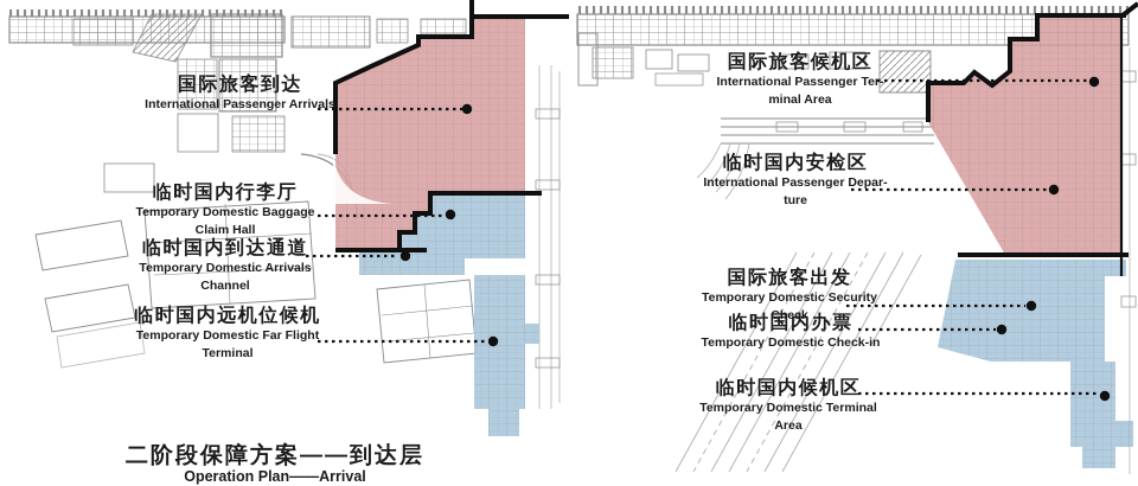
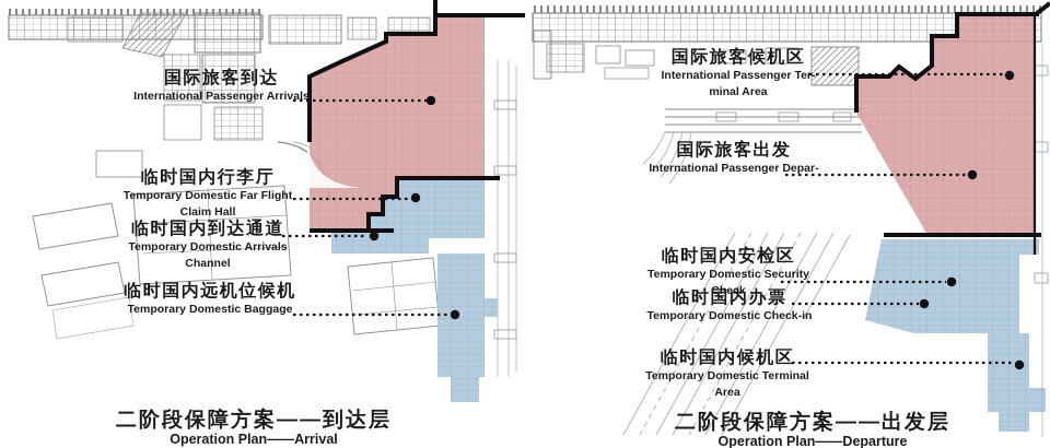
  国际旅客到达
  International Passenger Arrivals
  临时国内行李厅
- Temporary Domestic Baggage
+ Temporary Domestic Far Flight
  Claim Hall
  临时国内到达通道
  Temporary Domestic Arrivals
  Channel
  临时国内远机位候机
- Temporary Domestic Far Flight
+ Temporary Domestic Baggage
- Terminal
  二阶段保障方案——到达层
  Operation Plan——Arrival
  国际旅客候机区
  International Passenger Ter-
  minal Area
- 临时国内安检区
+ 国际旅客出发
  International Passenger Depar-
- ture
- 国际旅客出发
+ 临时国内安检区
  Temporary Domestic Security
  Check
  临时国内办票
  Temporary Domestic Check-in
  临时国内候机区
  Temporary Domestic Terminal
  Area
+ 二阶段保障方案——出发层
+ Operation Plan——Departure
